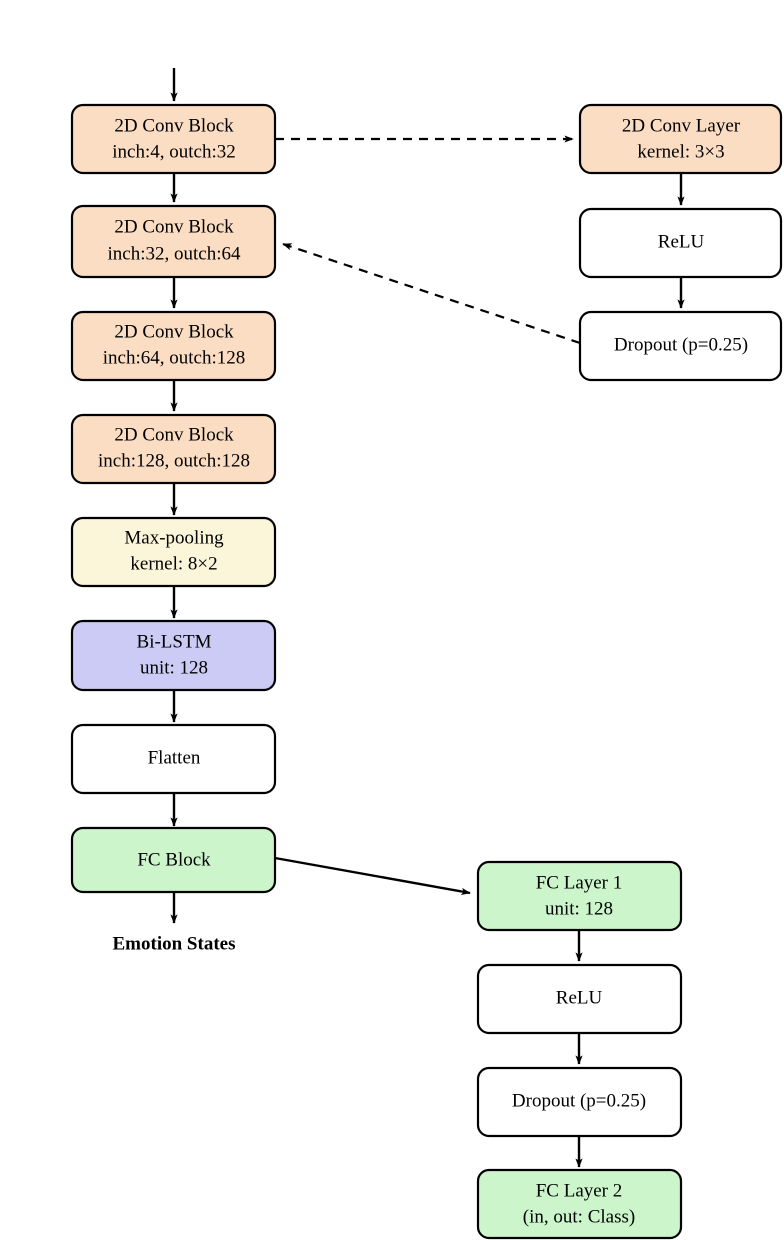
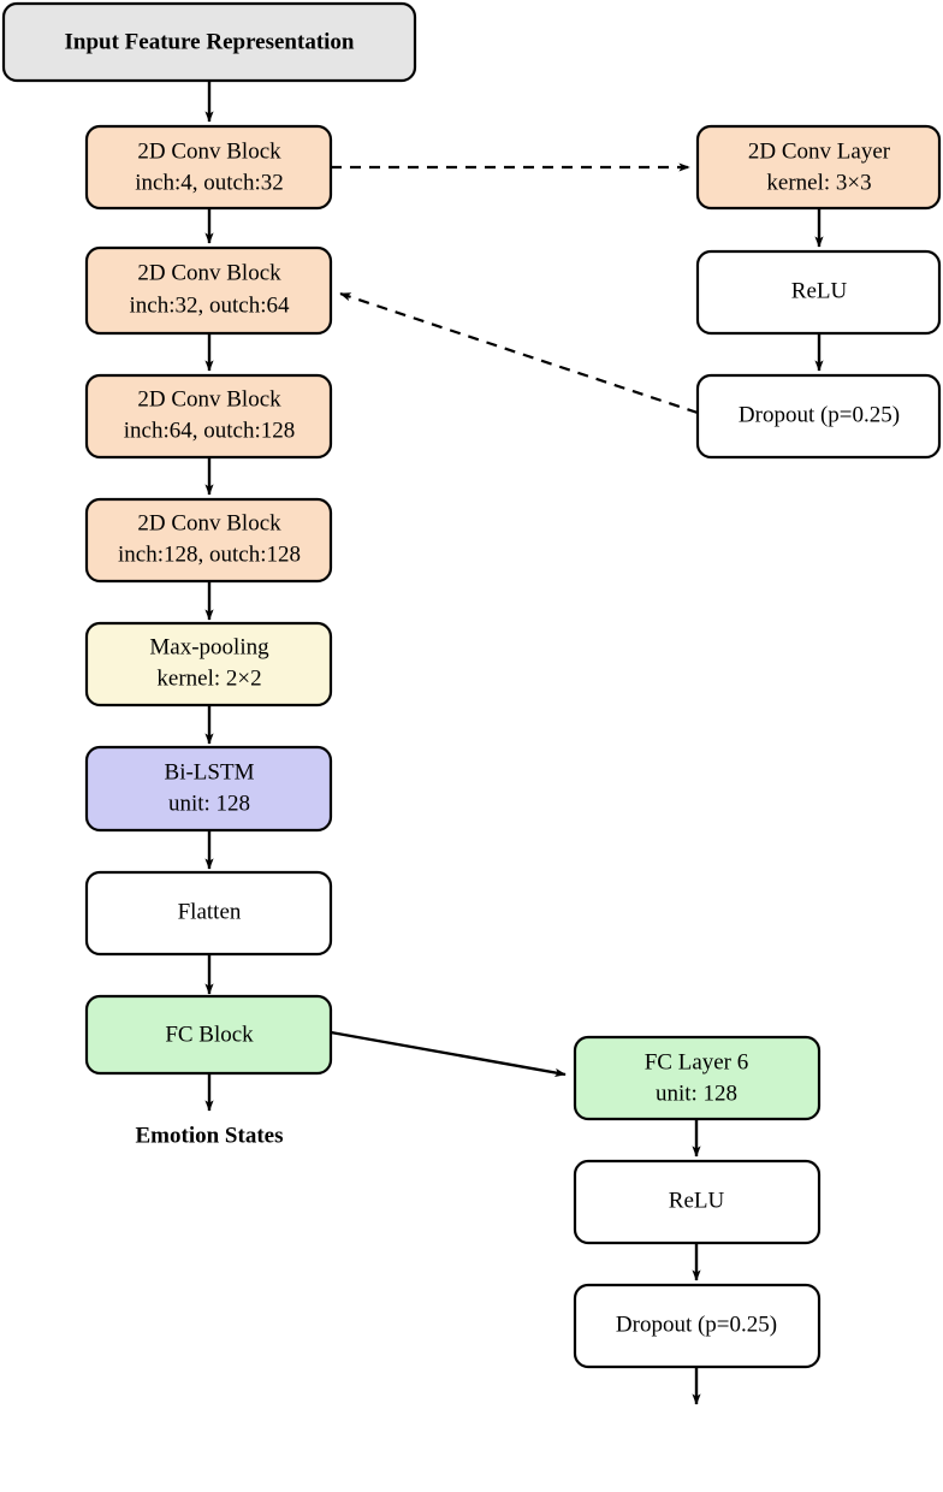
+ Input Feature Representation
  2D Conv Block
  inch:4, outch:32
  2D Conv Block
  inch:32, outch:64
  2D Conv Block
  inch:64, outch:128
  2D Conv Block
  inch:128, outch:128
  Max-pooling
- kernel: 8×2
+ kernel: 2×2
  Bi-LSTM
  unit: 128
  Flatten
  FC Block
  Emotion States
  2D Conv Layer
  kernel: 3×3
  ReLU
  Dropout (p=0.25)
- FC Layer 1
+ FC Layer 6
  unit: 128
  ReLU
  Dropout (p=0.25)
- FC Layer 2
- (in, out: Class)
